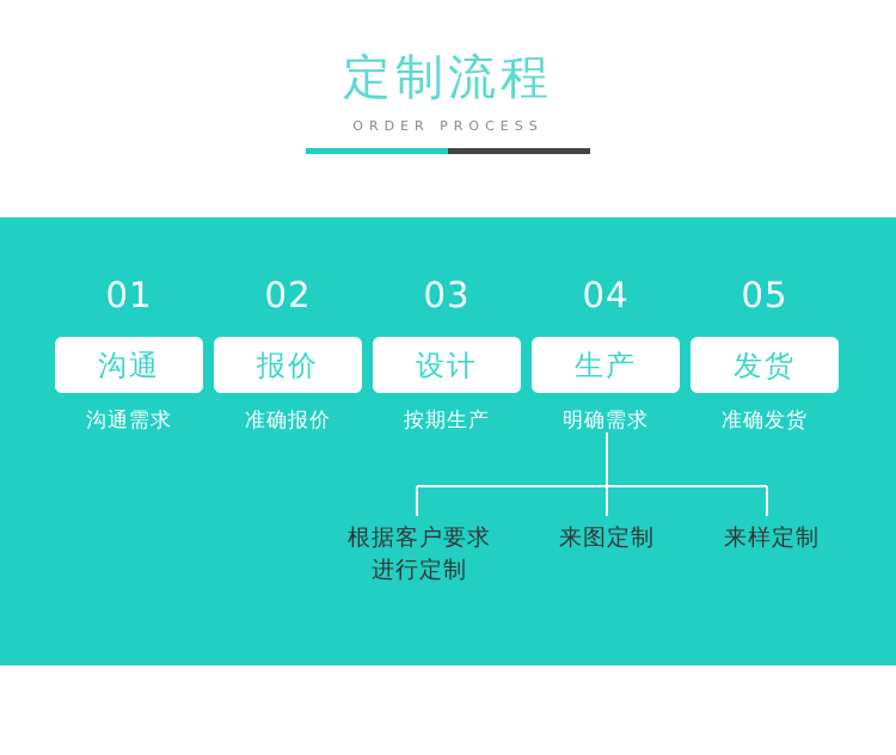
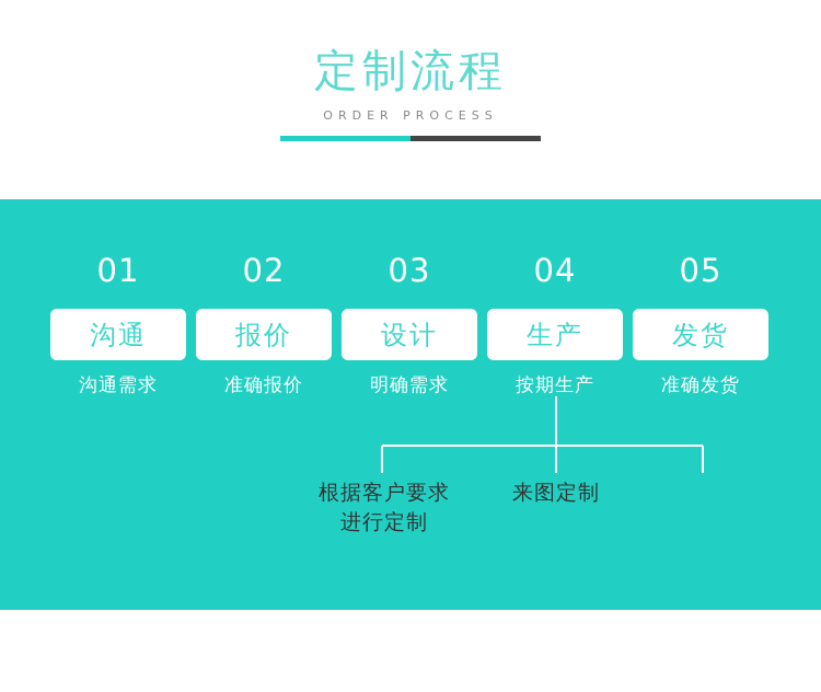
  定制流程
  ORDER PROCESS
  01
  沟通
  沟通需求
  02
  报价
  准确报价
  03
  设计
- 按期生产
+ 明确需求
  04
  生产
- 明确需求
+ 按期生产
  05
  发货
  准确发货
  根据客户要求
  进行定制
  来图定制
- 来样定制
